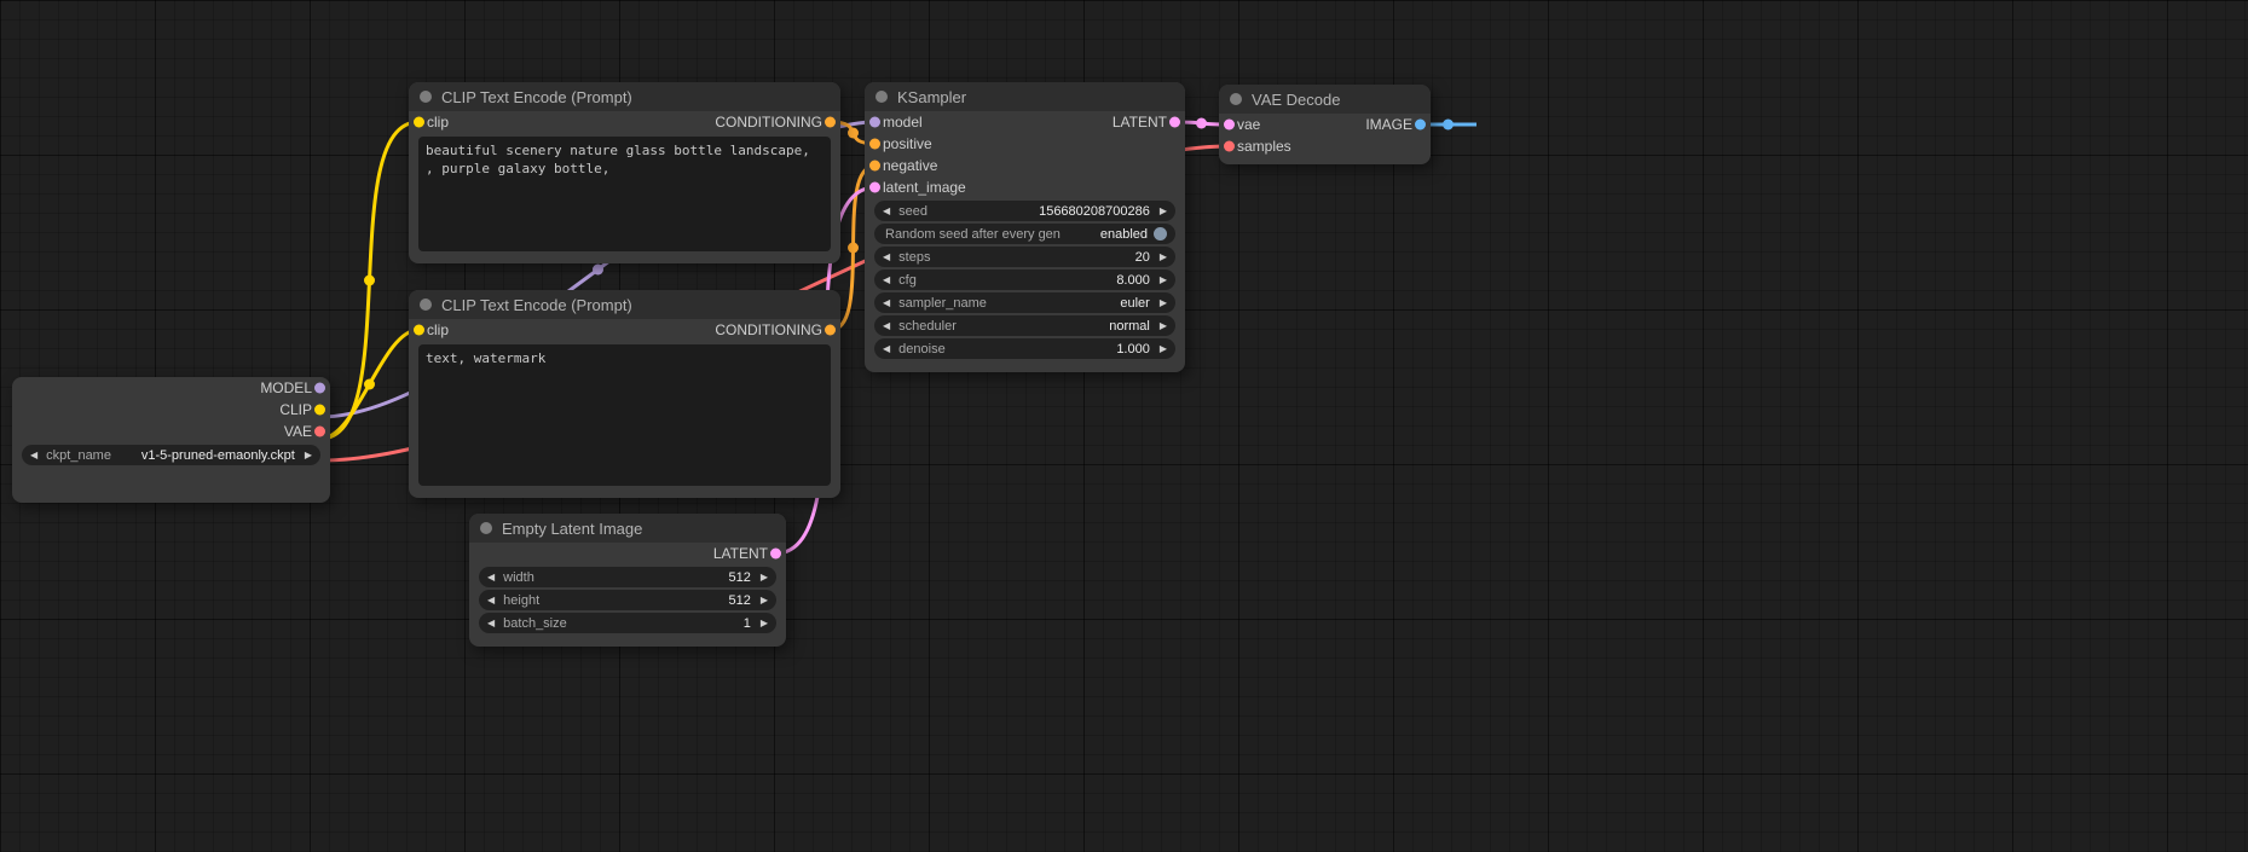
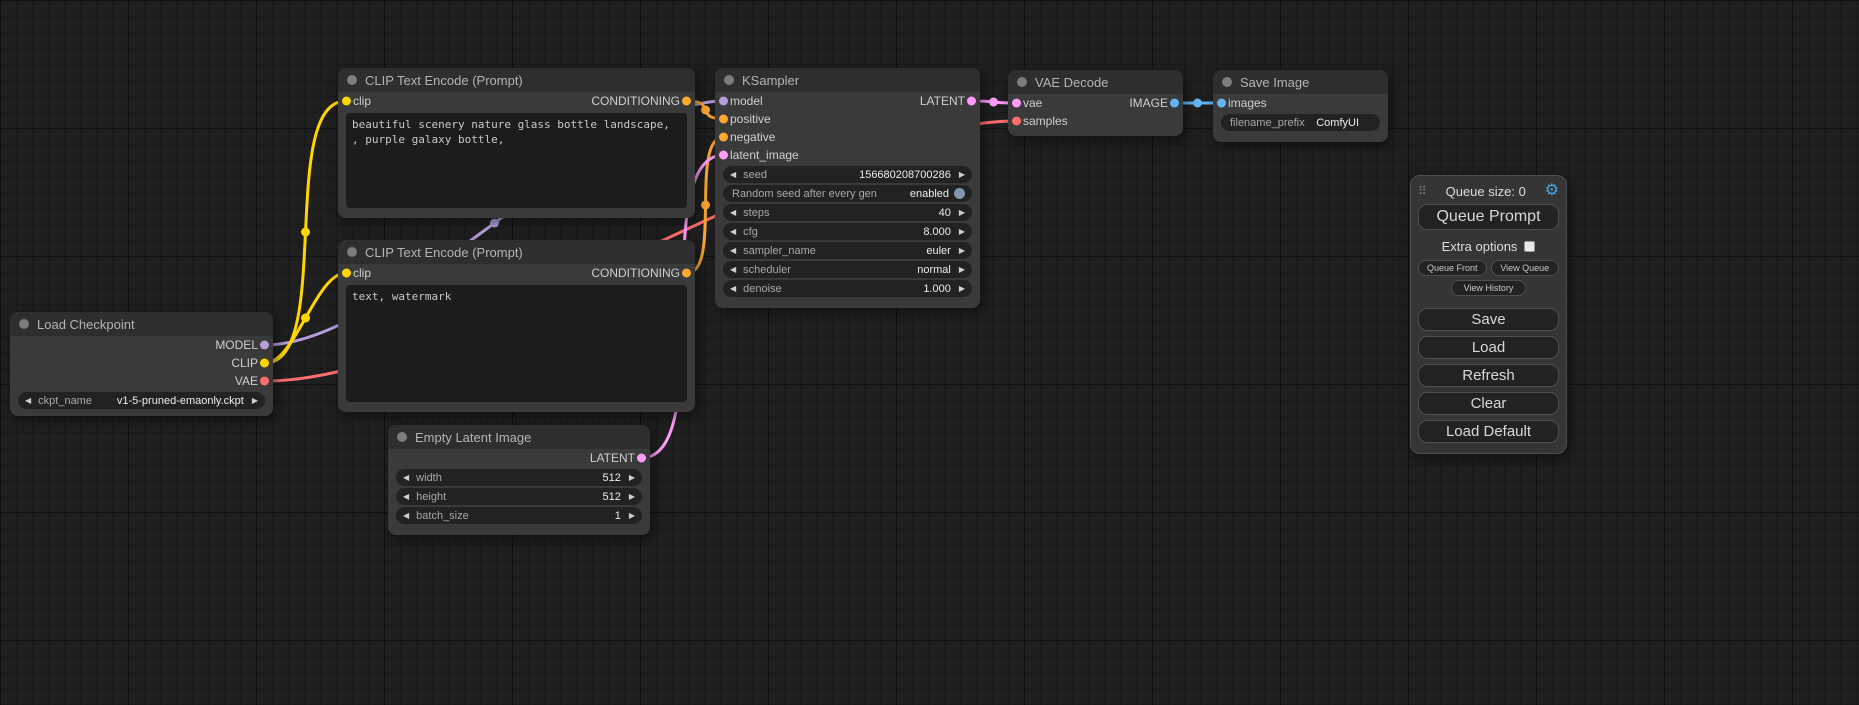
+ Load Checkpoint
  MODEL
  CLIP
  VAE
  ◀
  ckpt_name
  v1-5-pruned-emaonly.ckpt
  ▶
  CLIP Text Encode (Prompt)
  clip
  CONDITIONING
  CLIP Text Encode (Prompt)
  clip
  CONDITIONING
  text, watermark
  Empty Latent Image
  LATENT
  ◀
  width
  512
  ▶
  ◀
  height
  512
  ▶
  ◀
  batch_size
  1
  ▶
  KSampler
  model
  LATENT
  positive
  negative
  latent_image
  ◀
  seed
  156680208700286
  ▶
  Random seed after every gen
  enabled
  ◀
  steps
- 20
+ 40
  ▶
  ◀
  cfg
  8.000
  ▶
  ◀
  sampler_name
  euler
  ▶
  ◀
  scheduler
  normal
  ▶
  ◀
  denoise
  1.000
  ▶
  VAE Decode
  vae
  IMAGE
  samples
+ Save Image
+ images
+ filename_prefix
+ ComfyUI
+ ⠿
+ Queue size: 0
+ ⚙
+ Queue Prompt
+ Extra options
+ Queue Front
+ View Queue
+ View History
+ Save
+ Load
+ Refresh
+ Clear
+ Load Default
